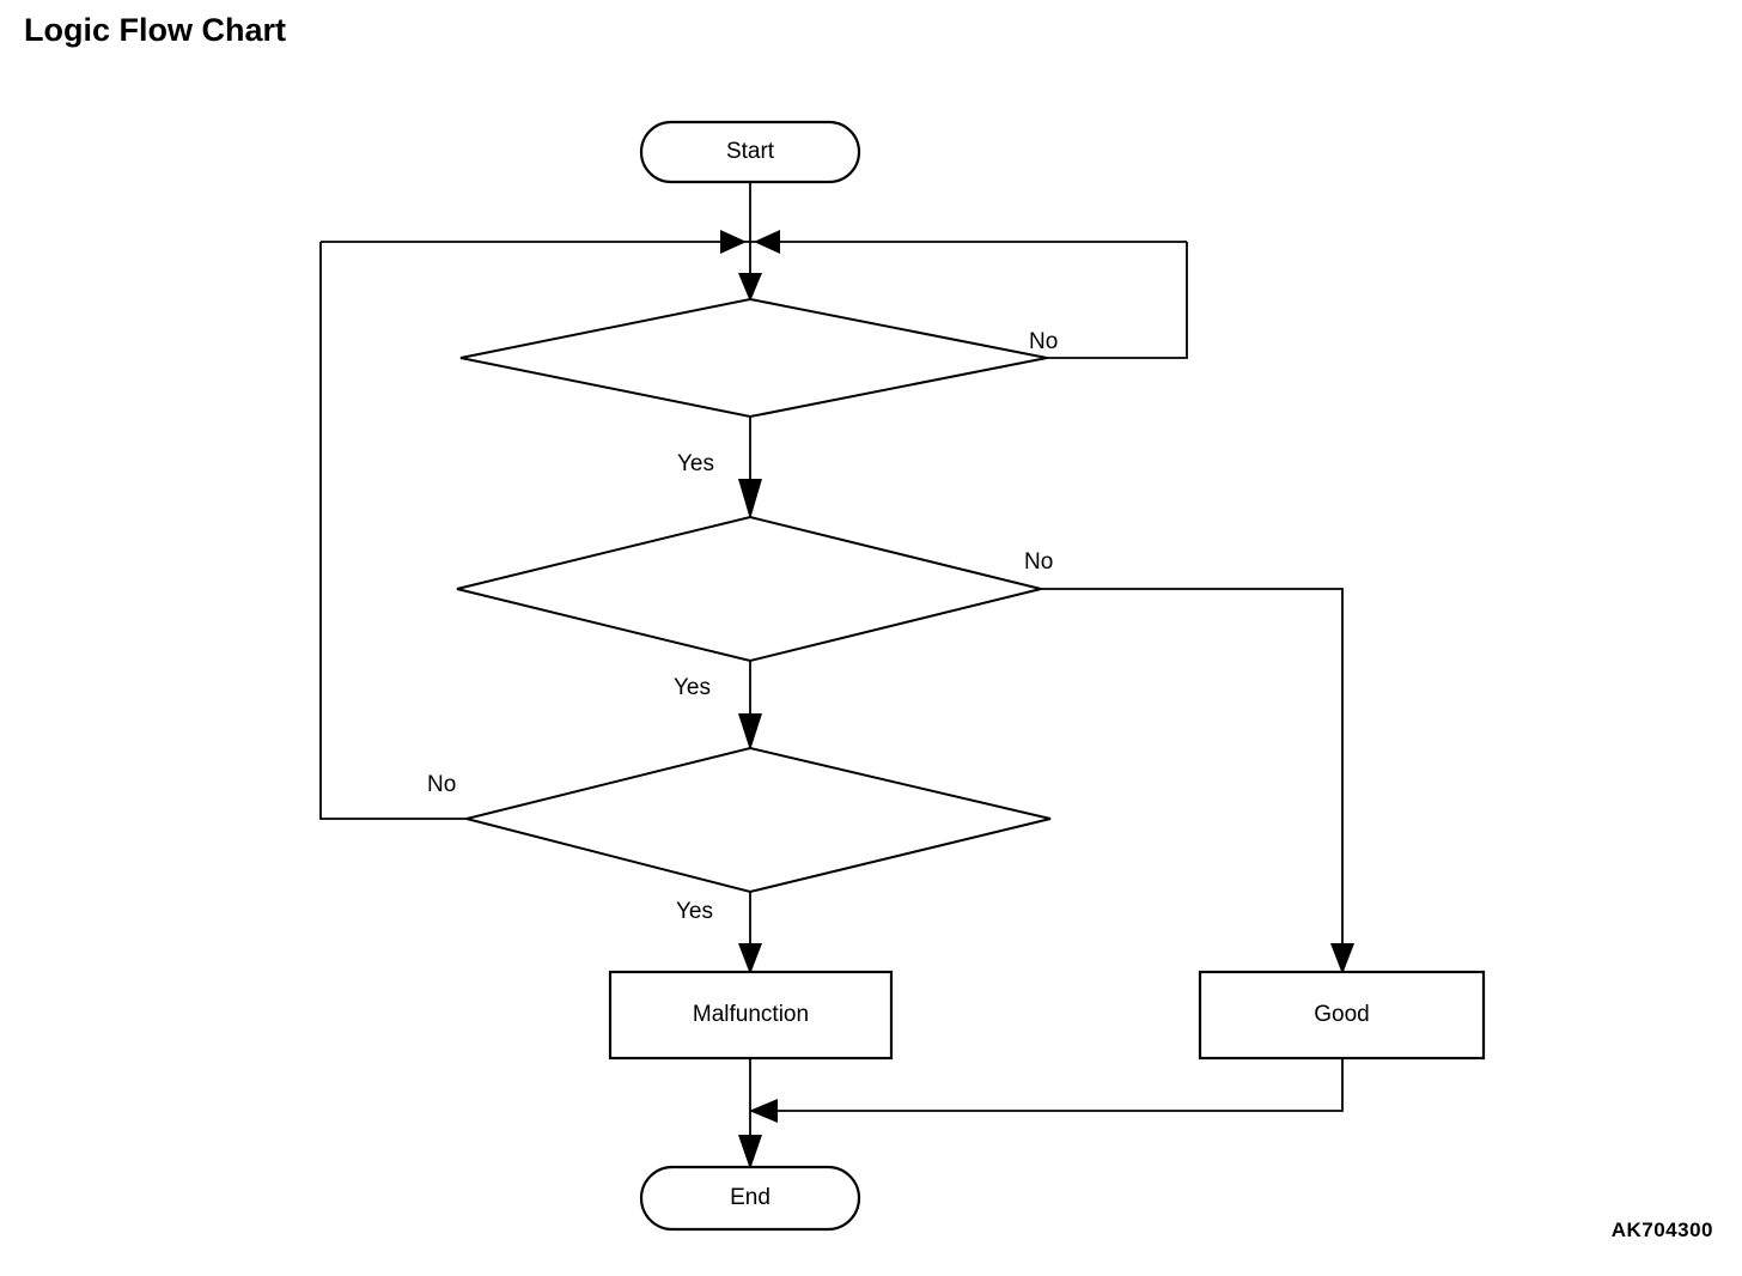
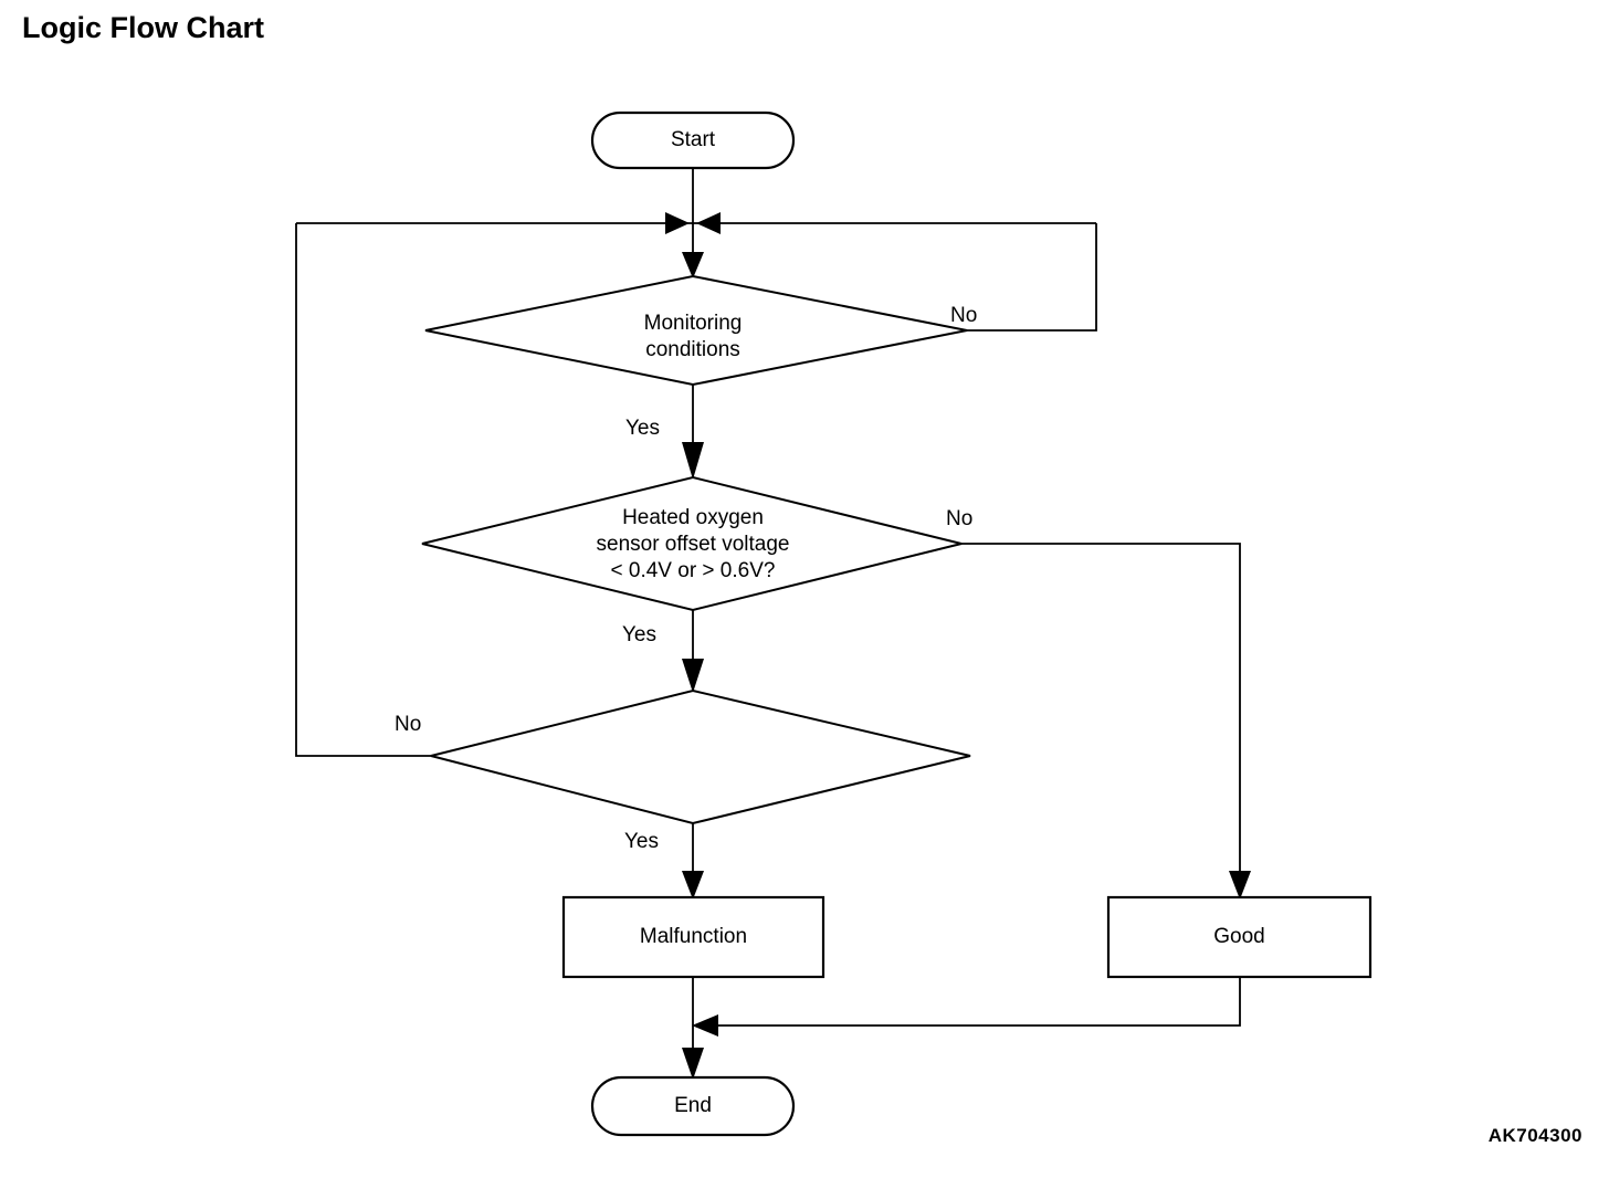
  Logic Flow Chart
  Start
+ Monitoring
+ conditions
+ Heated oxygen
+ sensor offset voltage
+ < 0.4V or > 0.6V?
  Malfunction
  Good
  End
  No
  Yes
  No
  Yes
  No
  Yes
  AK704300
